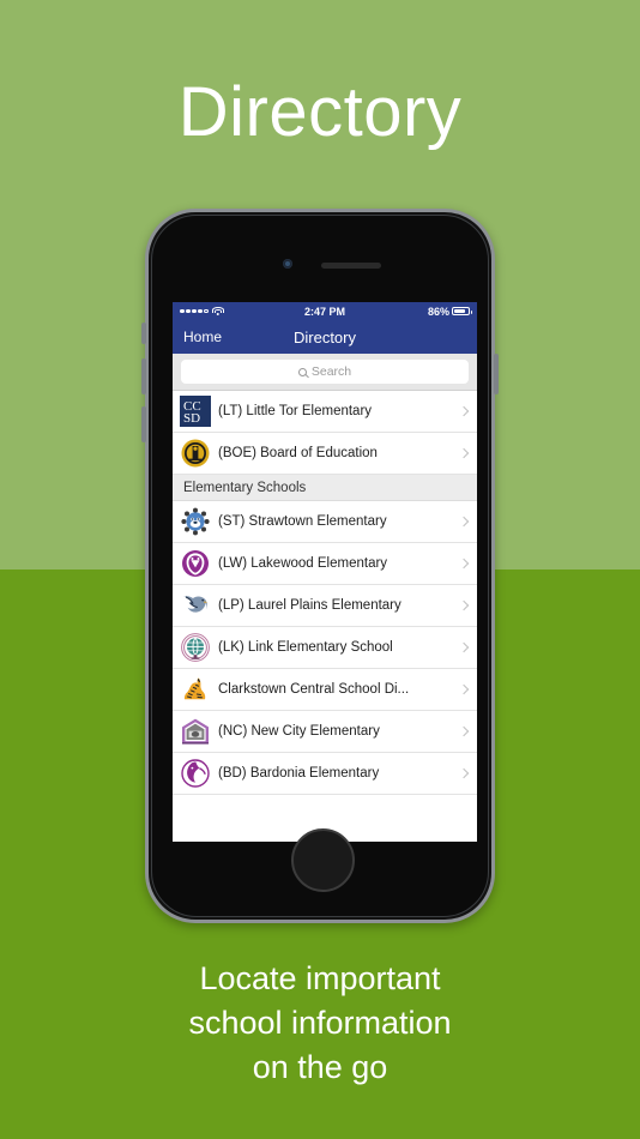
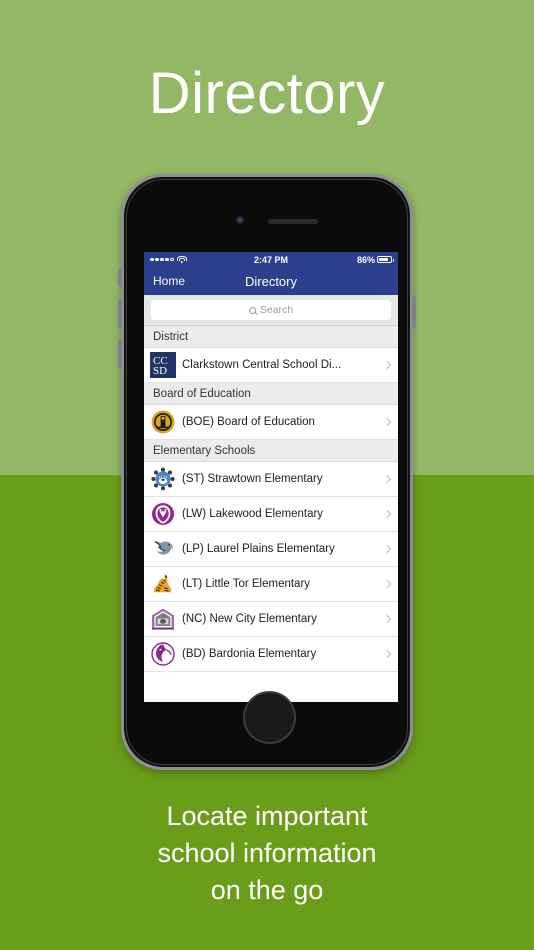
  Directory
  2:47 PM
  86%
  Home
  Directory
  Search
+ District
  CC
  SD
- (LT) Little Tor Elementary
+ Clarkstown Central School Di...
+ Board of Education
  (BOE) Board of Education
  Elementary Schools
  (ST) Strawtown Elementary
  (LW) Lakewood Elementary
  (LP) Laurel Plains Elementary
- (LK) Link Elementary School
- Clarkstown Central School Di...
+ (LT) Little Tor Elementary
  (NC) New City Elementary
  (BD) Bardonia Elementary
  Locate important
  school information
  on the go
